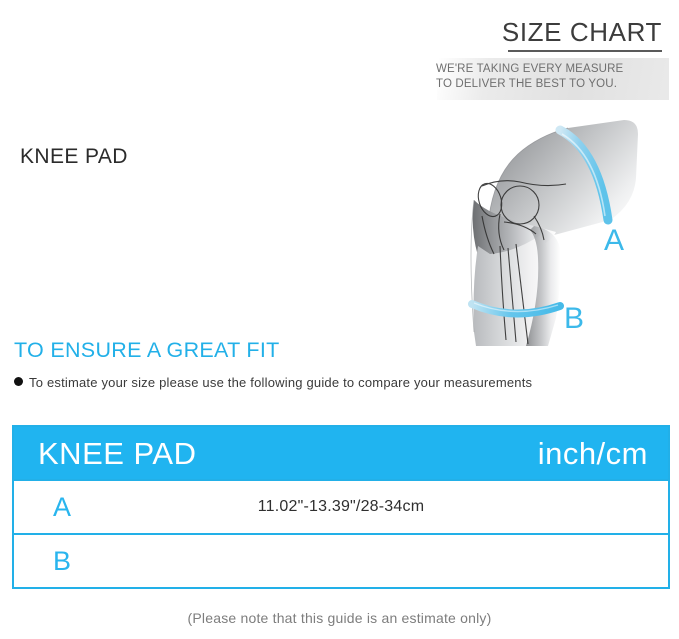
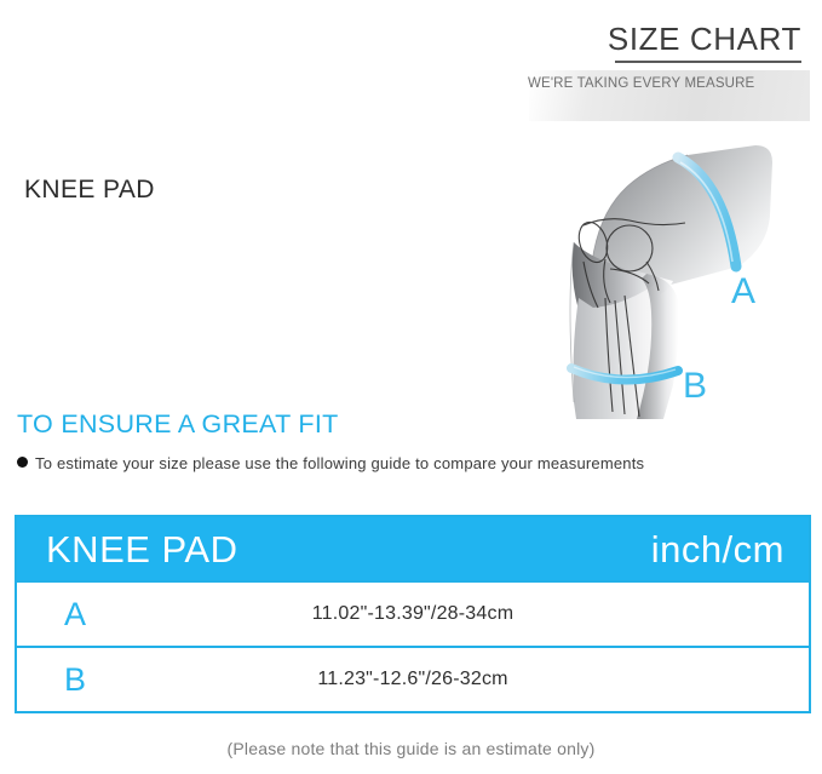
  SIZE CHART
  WE'RE TAKING EVERY MEASURE
- TO DELIVER THE BEST TO YOU.
  KNEE PAD
  A
  B
  TO ENSURE A GREAT FIT
  To estimate your size please use the following guide to compare your measurements
  KNEE PAD
  inch/cm
  A
  11.02"-13.39"/28-34cm
  B
+ 11.23"-12.6"/26-32cm
  (Please note that this guide is an estimate only)
